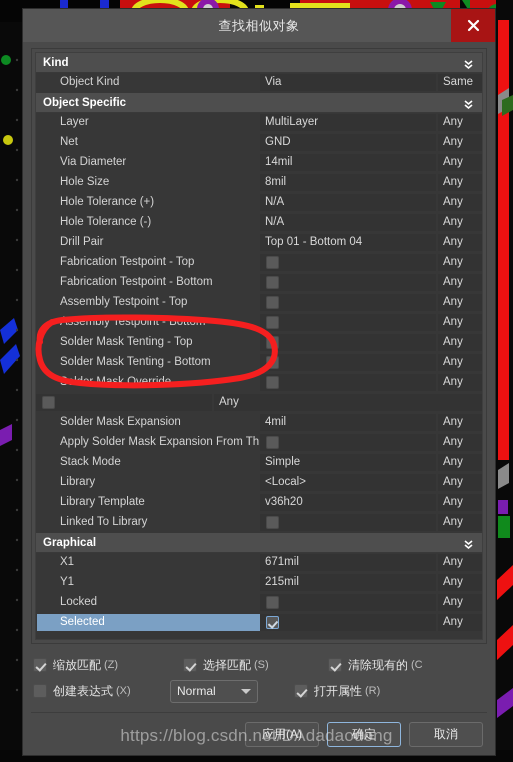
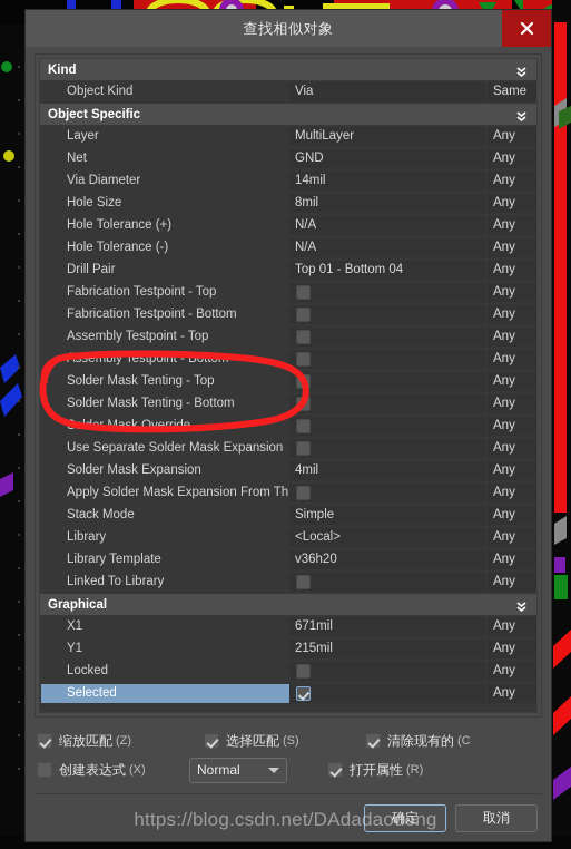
  查找相似对象
  Kind
  Object Kind
  Via
  Same
  Object Specific
  Layer
  MultiLayer
  Any
  Net
  GND
  Any
  Via Diameter
  14mil
  Any
  Hole Size
  8mil
  Any
  Hole Tolerance (+)
  N/A
  Any
  Hole Tolerance (-)
  N/A
  Any
  Drill Pair
  Top 01 - Bottom 04
  Any
  Fabrication Testpoint - Top
  Any
  Fabrication Testpoint - Bottom
  Any
  Assembly Testpoint - Top
  Any
  sembly Testpoint - Bot
  Any
  Solder Mask Tenting - Top
  Any
  Solder Mask Tenting - Bottom
  Any
  Any
+ Use Separate Solder Mask Expansion
  Any
  Solder Mask Expansion
  4mil
  Any
  Apply Solder Mask Expansion From Th
  Any
  Stack Mode
  Simple
  Any
  Library
  <Local>
  Any
  Library Template
  v36h20
  Any
  Linked To Library
  Any
  Graphical
  X1
  671mil
  Any
  Y1
  215mil
  Any
  Locked
  Any
  Selected
  Any
  缩放匹配
  (Z)
  选择匹配
  (S)
  清除现有的
  (C
  创建表达式
  (X)
  Normal
  打开属性
  (R)
- 应用(A)
  确定
  取消
  https://blog.csdn.net/DAdadaodong
